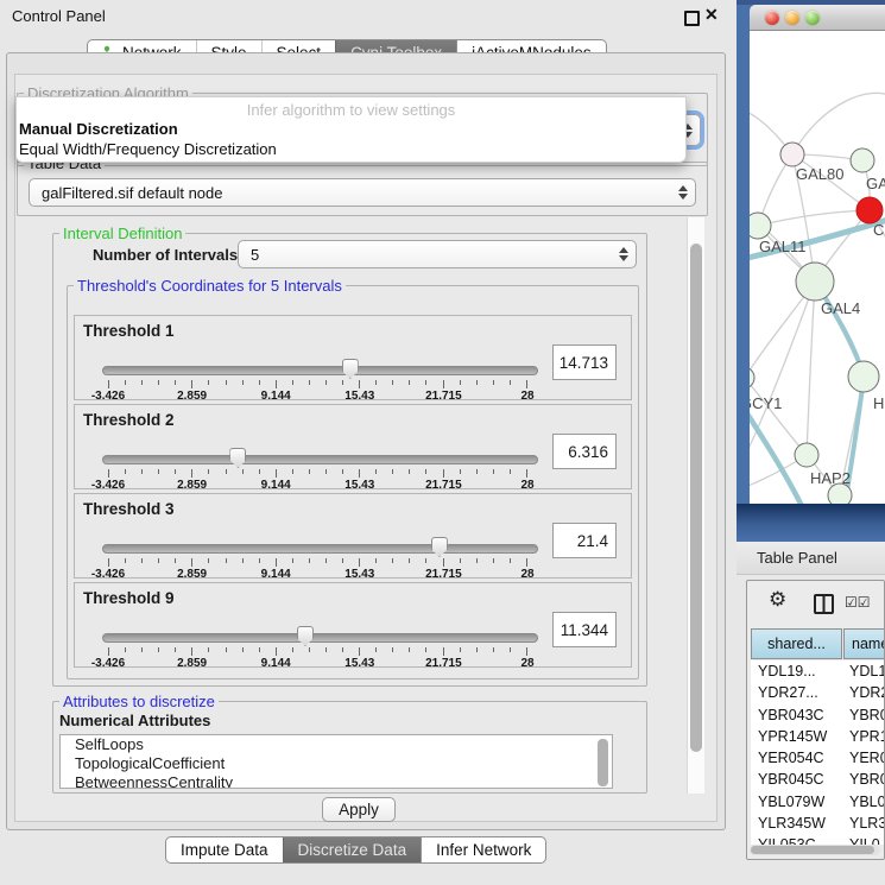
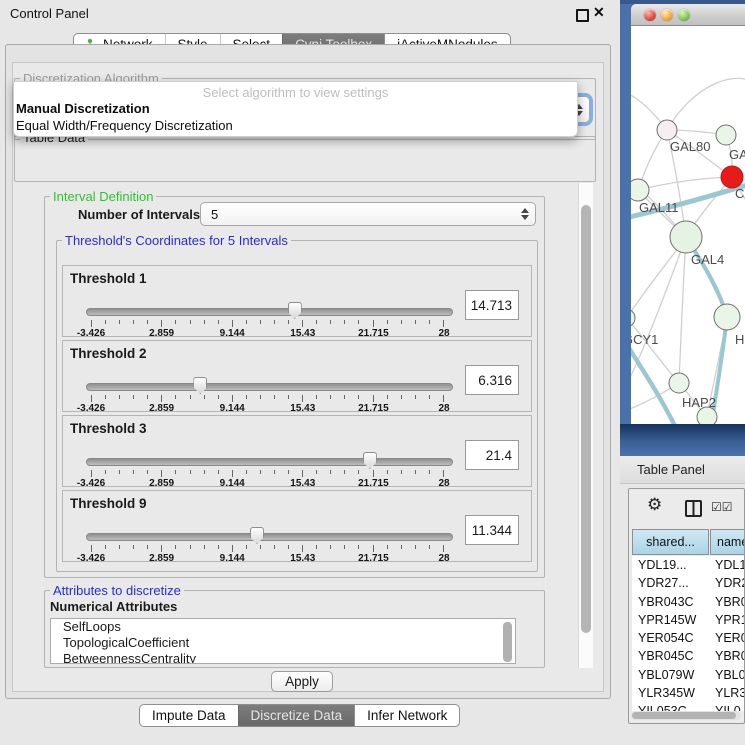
  Control Panel
  ✕
  Discretization Algorithm
- Infer algorithm to view settings
+ Select algorithm to view settings
  Manual Discretization
  Equal Width/Frequency Discretization
  Table Data
- galFiltered.sif default node
  Interval Definition
  Number of Intervals
  5
  Threshold's Coordinates for 5 Intervals
  Threshold 1
  -3.426
  2.859
  9.144
  15.43
  21.715
  28
  14.713
  Threshold 2
  -3.426
  2.859
  9.144
  15.43
  21.715
  28
  6.316
  Threshold 3
  -3.426
  2.859
  9.144
  15.43
  21.715
  28
  21.4
  Threshold 9
  -3.426
  2.859
  9.144
  15.43
  21.715
  28
  11.344
  Attributes to discretize
  Numerical Attributes
  SelfLoops
  TopologicalCoefficient
  BetweennessCentrality
  Apply
  Impute Data
  Discretize Data
  Infer Network
  GAL80
  GA
  GAL11
  C
  GAL4
  CY1
  H
  HAP2
  Table Panel
  ⚙
  ☑☑
  shared...
  nam
  YDL19...
  YDL1
  YDR27...
  YDR
  YBR043C
  YBR
  YPR145W
  YPR
  YER054C
  YER
  YBR045C
  YBR
  YBL079W
  YBL0
  YLR345W
  YLR3
